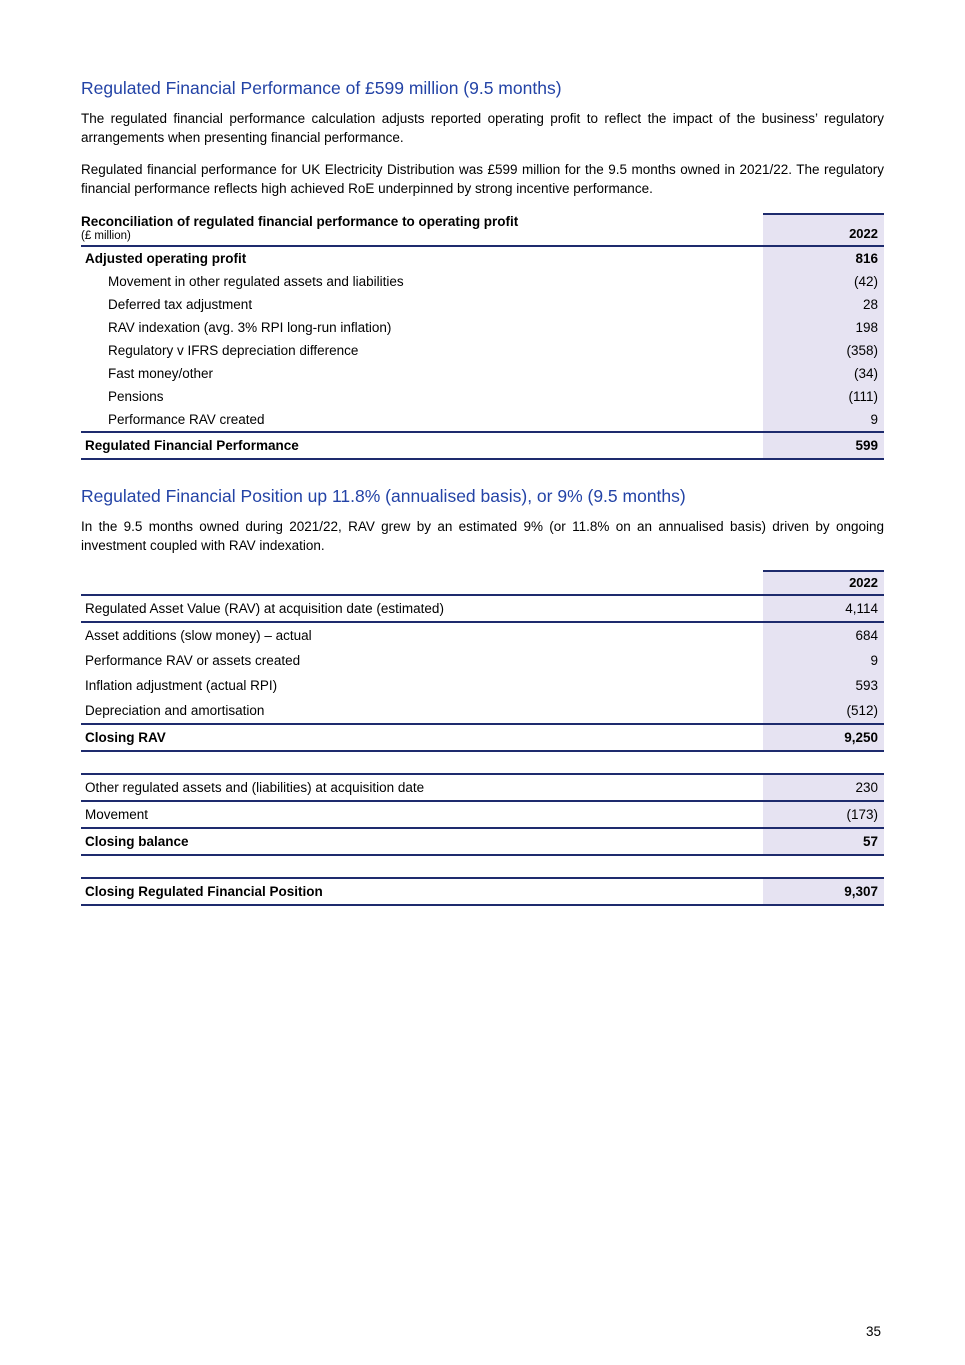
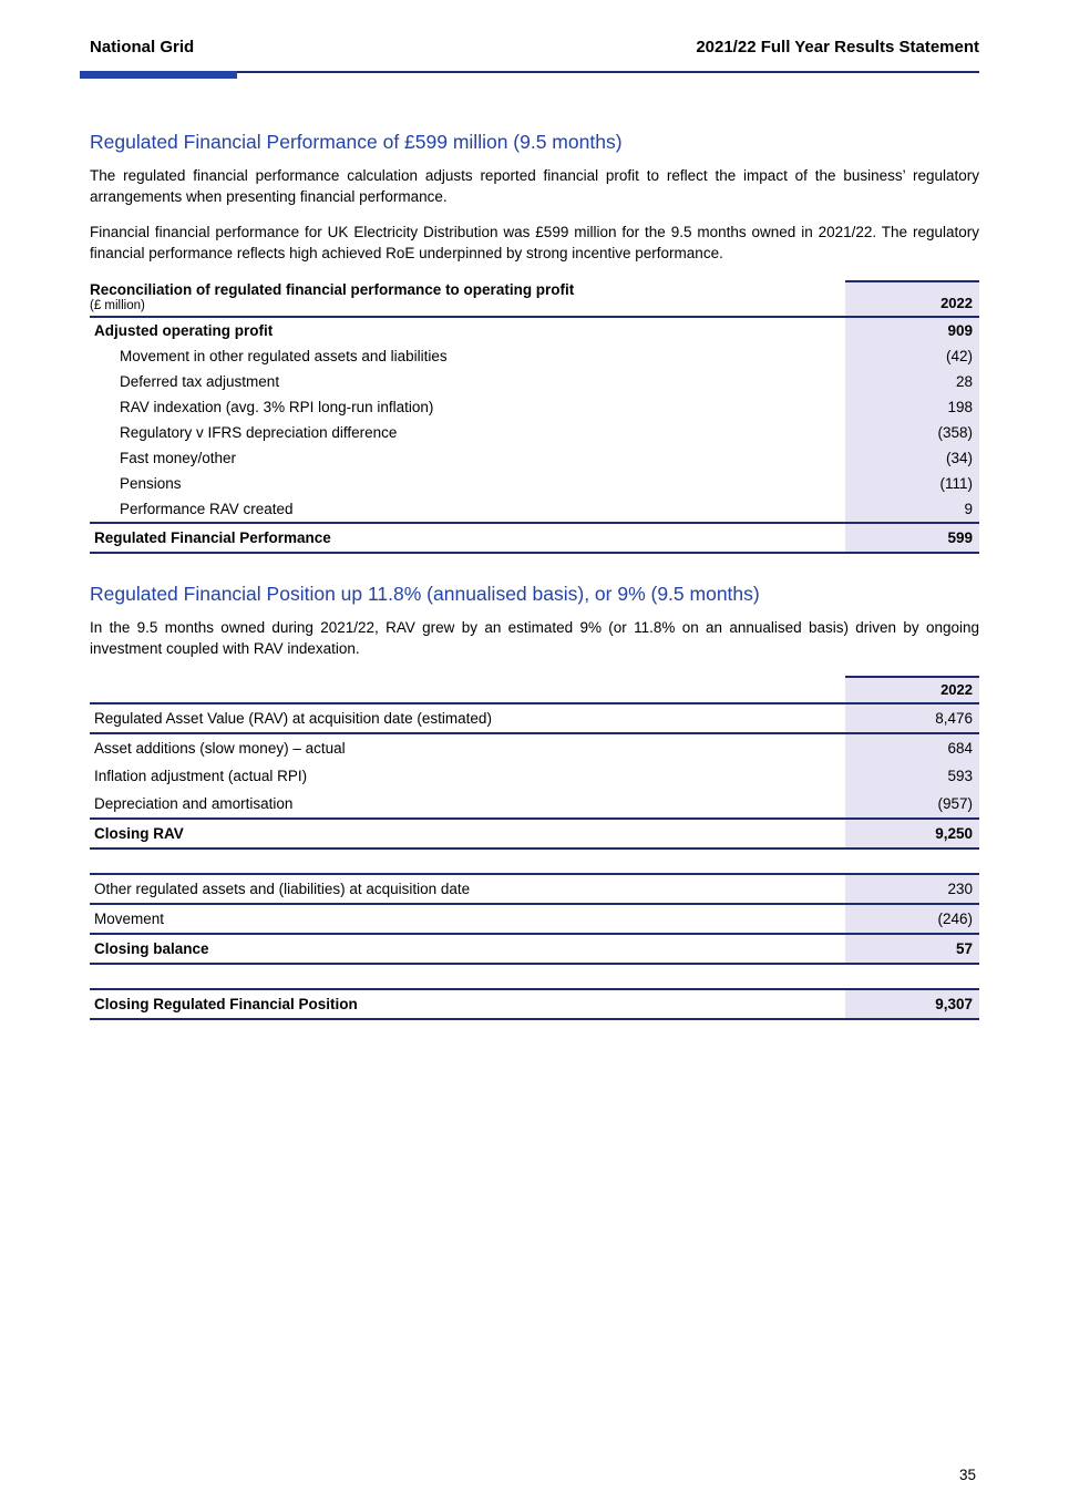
+ National Grid
+ 2021/22 Full Year Results Statement
  Regulated Financial Performance of £599 million (9.5 months)
- The regulated financial performance calculation adjusts reported operating profit to reflect the impact of the business’ regulatory arrangements when presenting financial performance.
+ The regulated financial performance calculation adjusts reported financial profit to reflect the impact of the business’ regulatory arrangements when presenting financial performance.
- Regulated financial performance for UK Electricity Distribution was £599 million for the 9.5 months owned in 2021/22. The regulatory financial performance reflects high achieved RoE underpinned by strong incentive performance.
+ Financial financial performance for UK Electricity Distribution was £599 million for the 9.5 months owned in 2021/22. The regulatory financial performance reflects high achieved RoE underpinned by strong incentive performance.
  Reconciliation of regulated financial performance to operating profit (£ million)	2022
- Adjusted operating profit	816
+ Adjusted operating profit	909
  Movement in other regulated assets and liabilities	(42)
  Deferred tax adjustment	28
  RAV indexation (avg. 3% RPI long-run inflation)	198
  Regulatory v IFRS depreciation difference	(358)
  Fast money/other	(34)
  Pensions	(111)
  Performance RAV created	9
  Regulated Financial Performance	599
  Regulated Financial Position up 11.8% (annualised basis), or 9% (9.5 months)
  In the 9.5 months owned during 2021/22, RAV grew by an estimated 9% (or 11.8% on an annualised basis) driven by ongoing investment coupled with RAV indexation.
  	2022
- Regulated Asset Value (RAV) at acquisition date (estimated)	4,114
+ Regulated Asset Value (RAV) at acquisition date (estimated)	8,476
  Asset additions (slow money) – actual	684
- Performance RAV or assets created	9
  Inflation adjustment (actual RPI)	593
- Depreciation and amortisation	(512)
+ Depreciation and amortisation	(957)
  Closing RAV	9,250
  Other regulated assets and (liabilities) at acquisition date	230
- Movement	(173)
+ Movement	(246)
  Closing balance	57
  Closing Regulated Financial Position	9,307
  35
